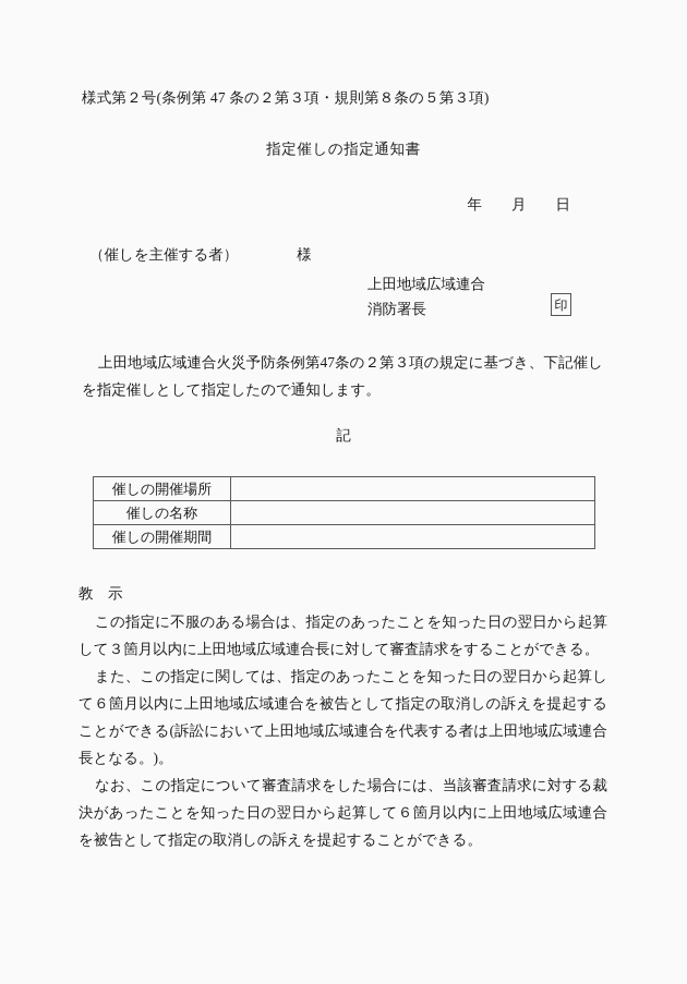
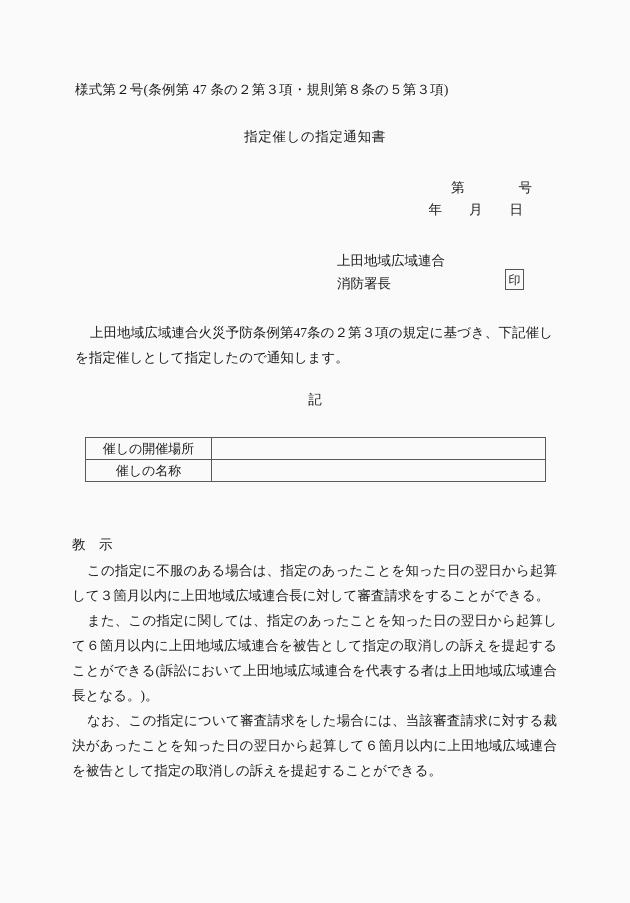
  様式第２号(条例第 47 条の２第３項・規則第８条の５第３項)
  指定催しの指定通知書
+ 第 号
  年 月 日
- （催しを主催する者） 様
  上田地域広域連合
  消防署長
  印
  上田地域広域連合火災予防条例第47条の２第３項の規定に基づき、下記催しを指定催しとして指定したので通知します。
  記
  催しの開催場所
  催しの名称
- 催しの開催期間
  教 示
  この指定に不服のある場合は、指定のあったことを知った日の翌日から起算して３箇月以内に上田地域広域連合長に対して審査請求をすることができる。
  また、この指定に関しては、指定のあったことを知った日の翌日から起算して６箇月以内に上田地域広域連合を被告として指定の取消しの訴えを提起することができる(訴訟において上田地域広域連合を代表する者は上田地域広域連合長となる。)。
  なお、この指定について審査請求をした場合には、当該審査請求に対する裁決があったことを知った日の翌日から起算して６箇月以内に上田地域広域連合を被告として指定の取消しの訴えを提起することができる。
